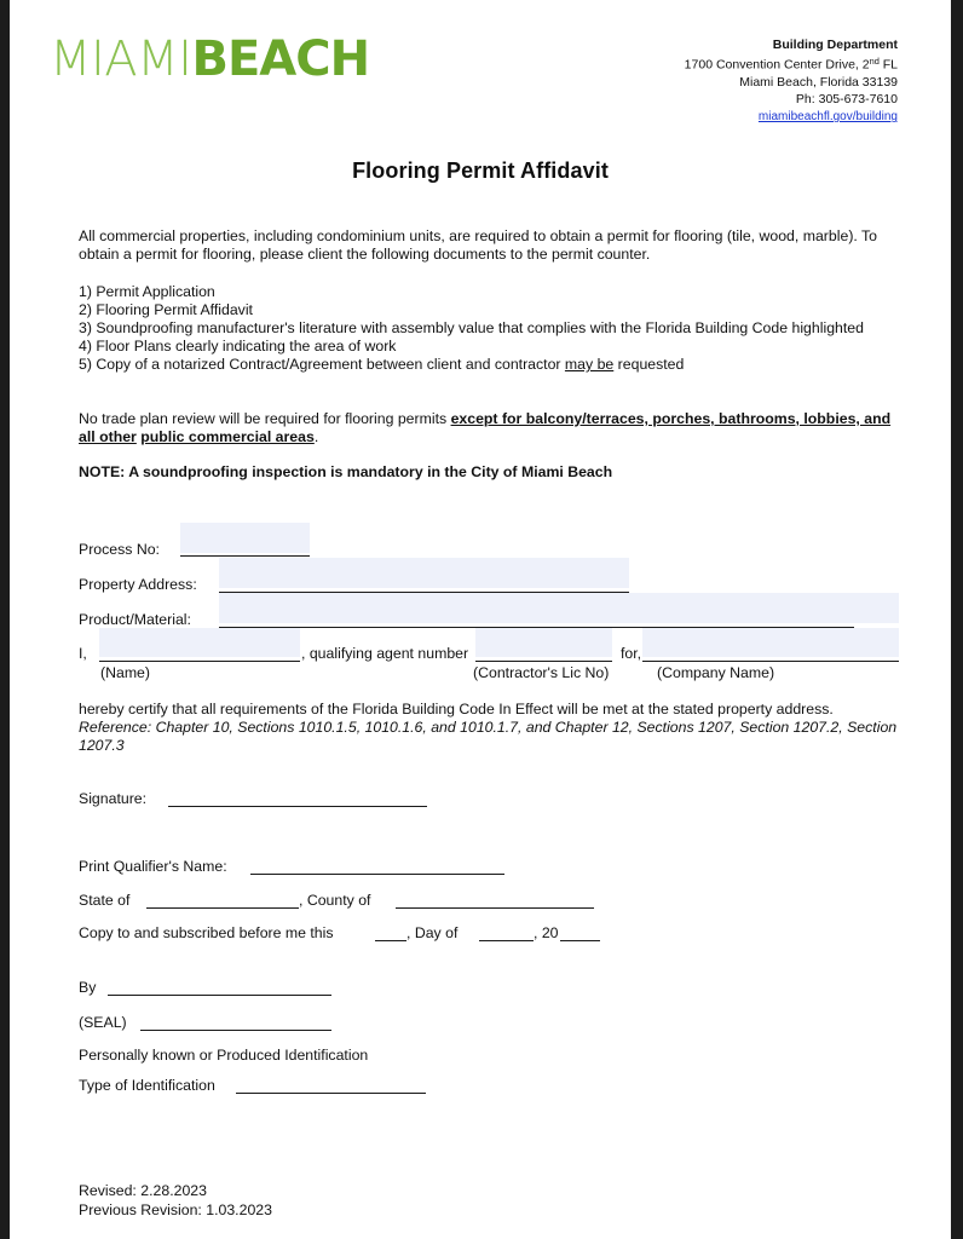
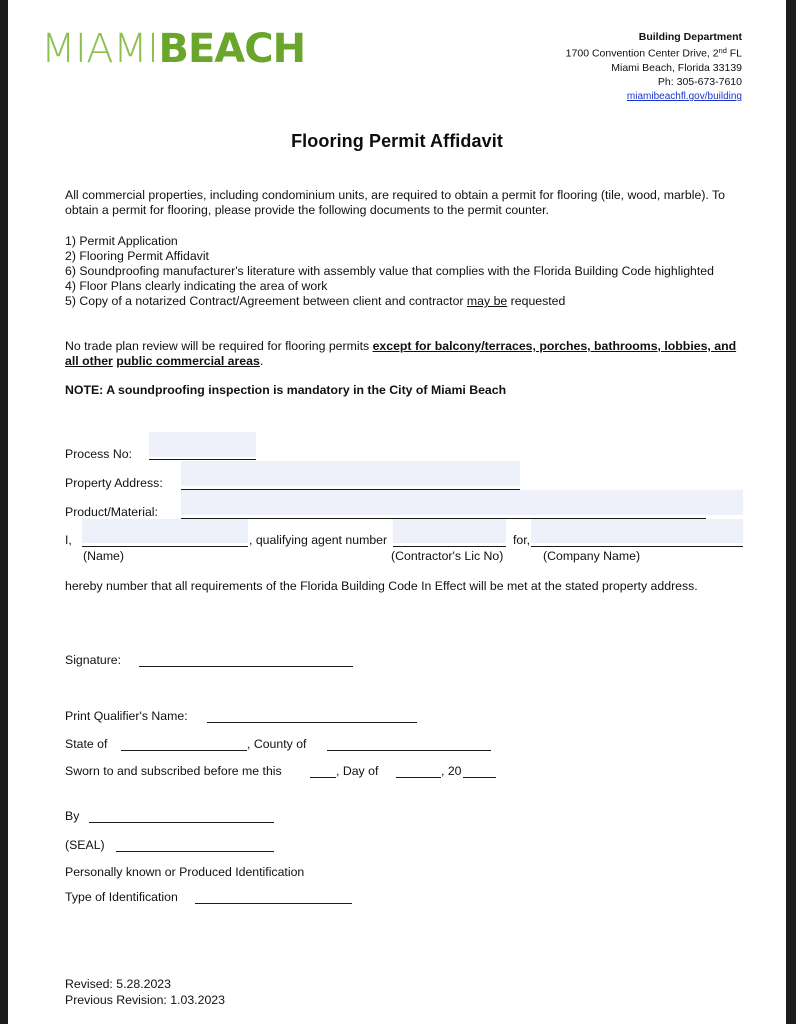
  MIAMIBEACH
  Building Department
  1700 Convention Center Drive, 2nd FL
  Miami Beach, Florida 33139
  Ph: 305-673-7610
  miamibeachfl.gov/building
  Flooring Permit Affidavit
- All commercial properties, including condominium units, are required to obtain a permit for flooring (tile, wood, marble). To obtain a permit for flooring, please client the following documents to the permit counter.
+ All commercial properties, including condominium units, are required to obtain a permit for flooring (tile, wood, marble). To obtain a permit for flooring, please provide the following documents to the permit counter.
  1) Permit Application
  2) Flooring Permit Affidavit
- 3) Soundproofing manufacturer's literature with assembly value that complies with the Florida Building Code highlighted
+ 6) Soundproofing manufacturer's literature with assembly value that complies with the Florida Building Code highlighted
  4) Floor Plans clearly indicating the area of work
  5) Copy of a notarized Contract/Agreement between client and contractor may be requested
  No trade plan review will be required for flooring permits except for balcony/terraces, porches, bathrooms, lobbies, and all other public commercial areas.
  NOTE: A soundproofing inspection is mandatory in the City of Miami Beach
  Process No:
  Property Address:
  Product/Material:
  I,
  , qualifying agent number
  for,
  (Name)
  (Contractor's Lic No)
  (Company Name)
- hereby certify that all requirements of the Florida Building Code In Effect will be met at the stated property address.
+ hereby number that all requirements of the Florida Building Code In Effect will be met at the stated property address.
- Reference: Chapter 10, Sections 1010.1.5, 1010.1.6, and 1010.1.7, and Chapter 12, Sections 1207, Section 1207.2, Section 1207.3
  Signature:
  Print Qualifier's Name:
  State of
  , County of
- Copy to and subscribed before me this
+ Sworn to and subscribed before me this
  , Day of
  , 20
  By
  (SEAL)
  Personally known or Produced Identification
  Type of Identification
- Revised: 2.28.2023
+ Revised: 5.28.2023
  Previous Revision: 1.03.2023
